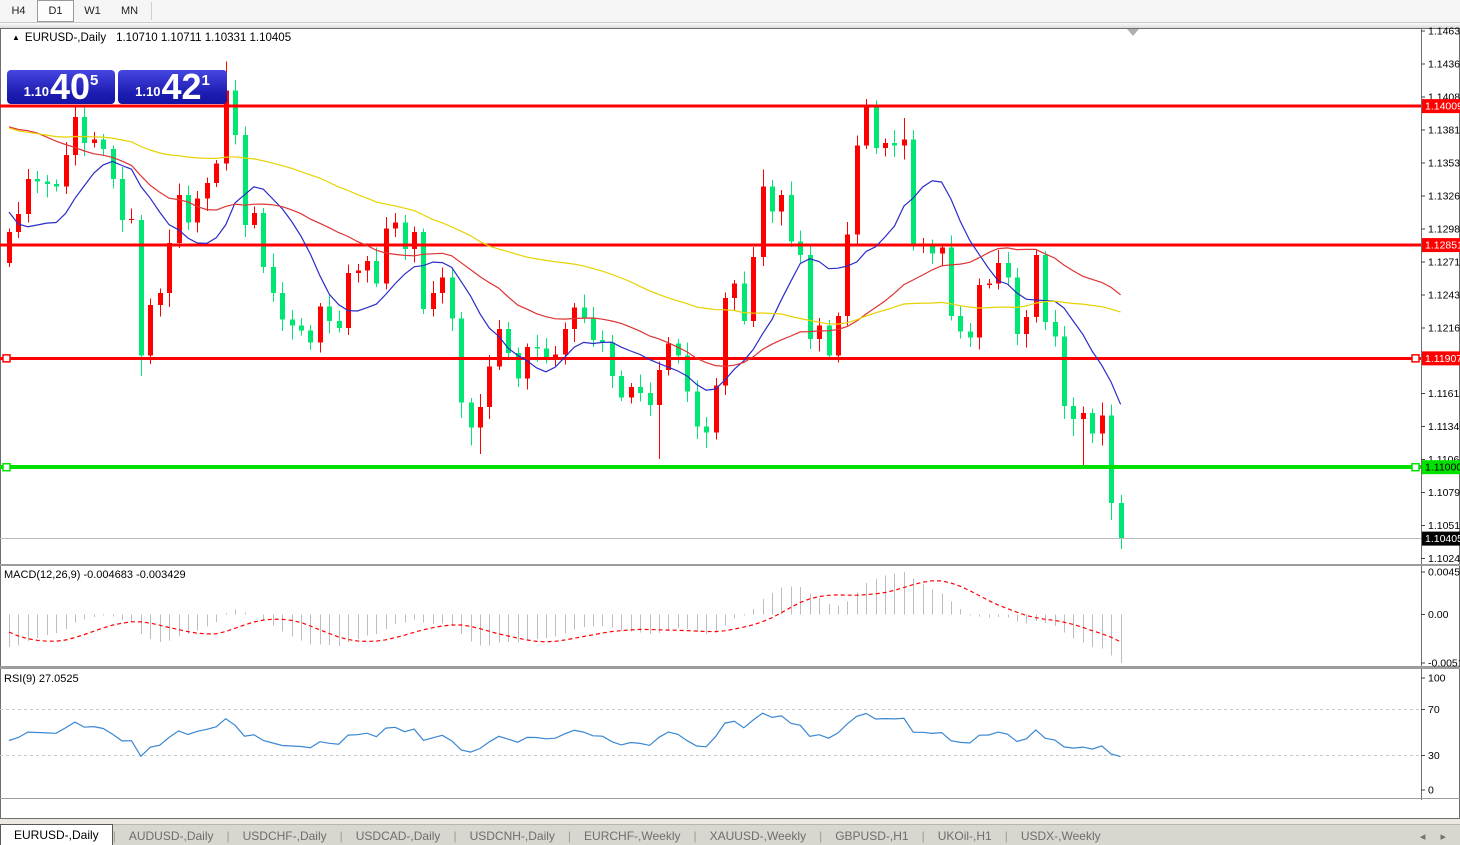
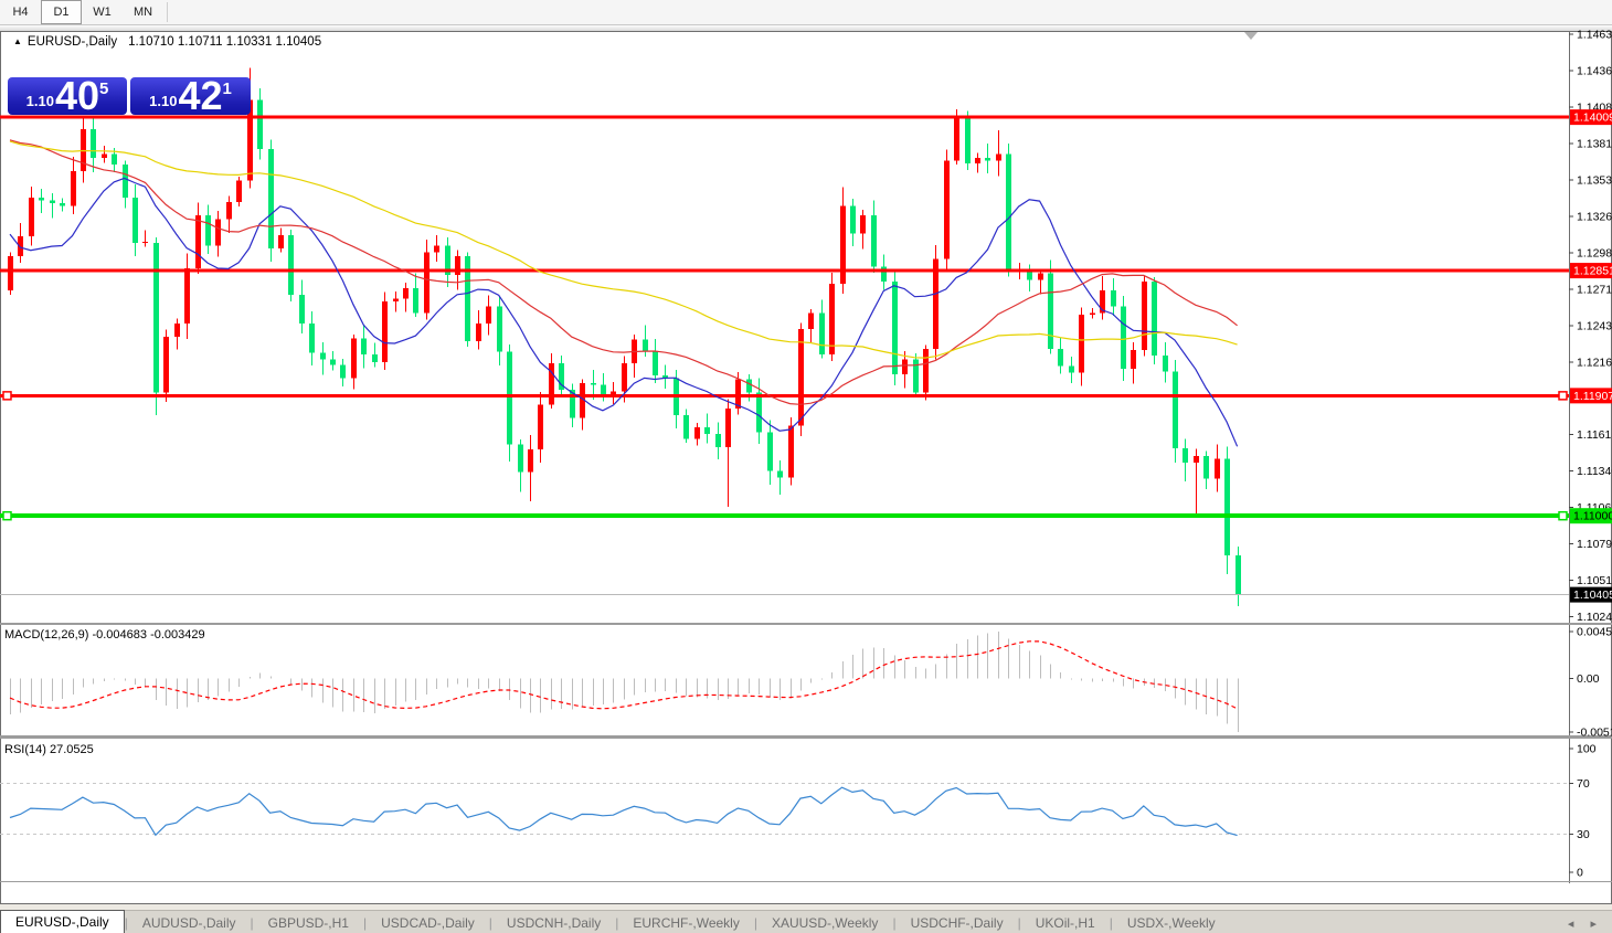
  H4
  D1
  W1
  MN
  1.1463
  1.1436
  1.1408
  1.1381
  1.1353
  1.1326
  1.1298
  1.1271
  1.1243
  1.1216
  1.1161
  1.1134
  1.1106
  1.1079
  1.1051
  1.1024
  1.1400
  1.1285
  1.11907
  1.11000
  1.1040
  0.0045
  0.00
  100
  70
  30
  0
  ▲ EURUSD-,Daily 1.10710 1.10711 1.10331 1.10405
  1.10
  40
  5
  1.10
  42
  1
  MACD(12,26,9) -0.004683 -0.003429
- RSI(9) 27.0525
+ RSI(14) 27.0525
  EURUSD-,Daily
  |
  AUDUSD-,Daily
  |
- USDCHF-,Daily
+ GBPUSD-,H1
  |
  USDCAD-,Daily
  |
  USDCNH-,Daily
  |
  EURCHF-,Weekly
  |
  XAUUSD-,Weekly
  |
- GBPUSD-,H1
+ USDCHF-,Daily
  |
  UKOil-,H1
  |
  USDX-,Weekly
  ◂ ▸
